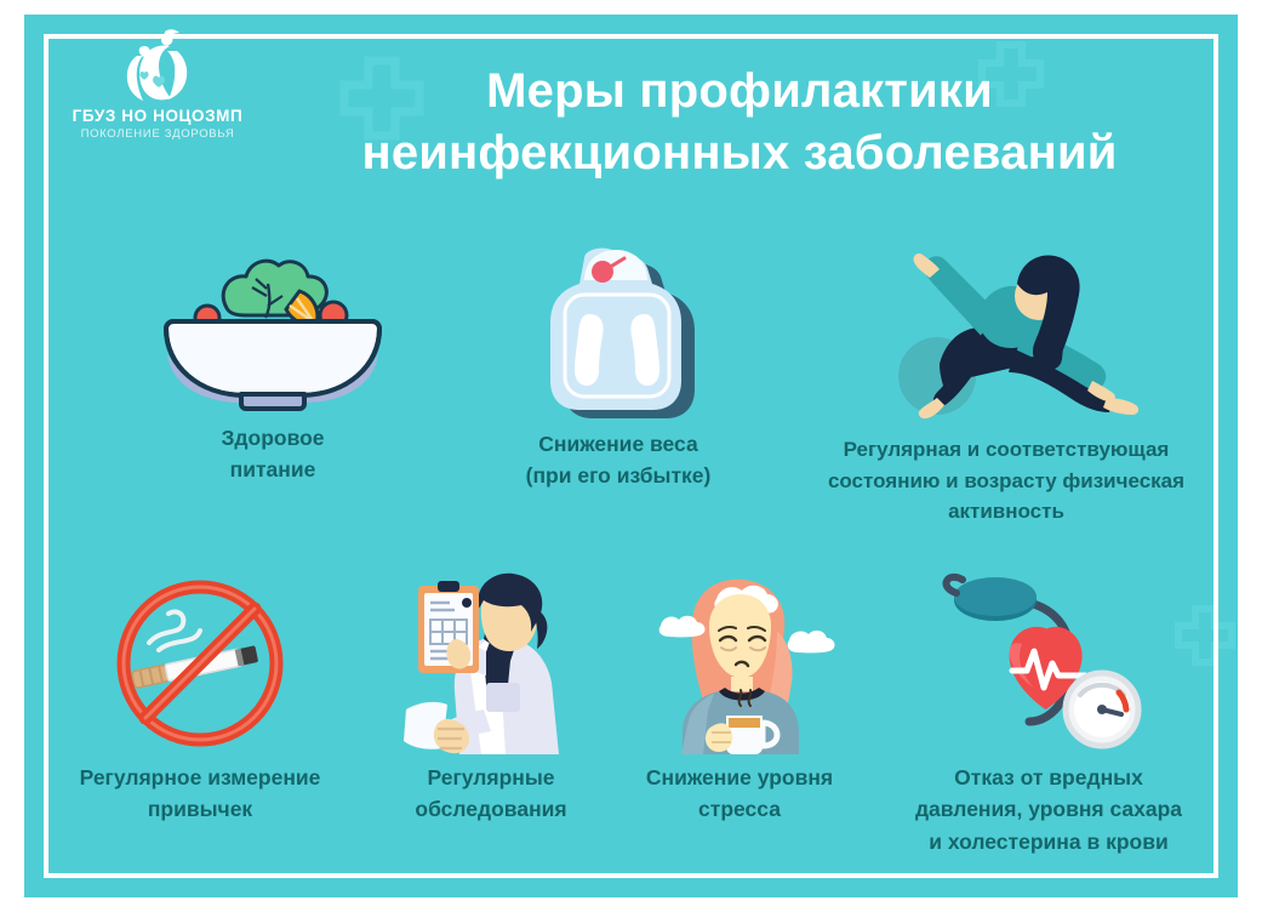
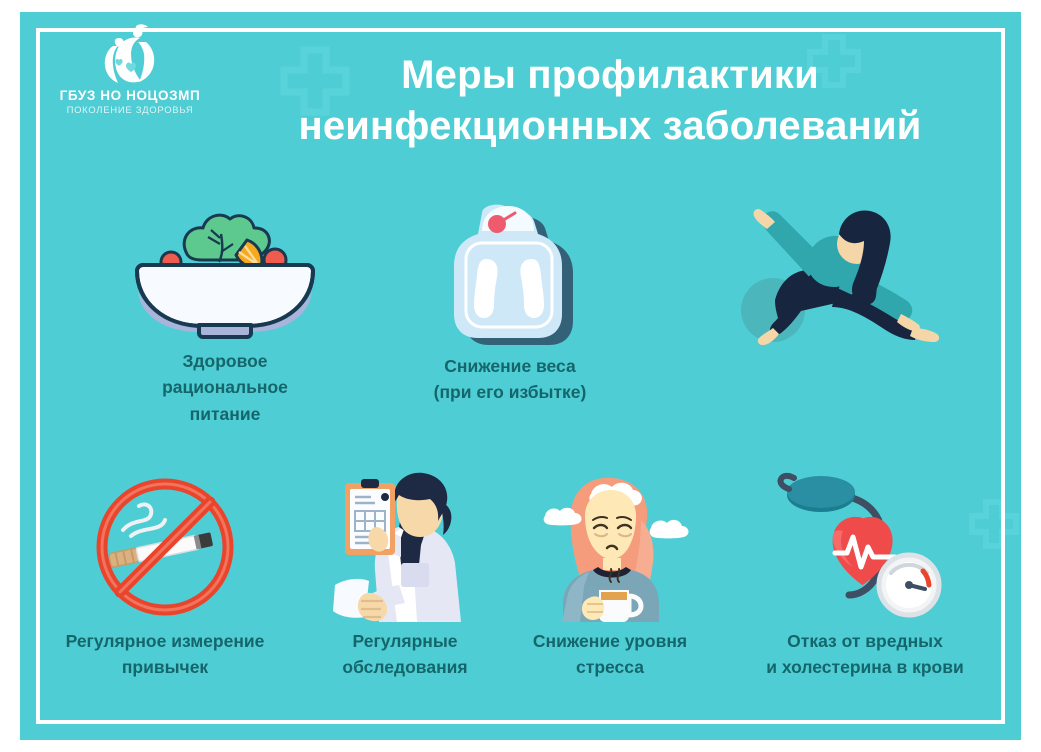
  ГБУЗ НО НОЦОЗМП
  ПОКОЛЕНИЕ ЗДОРОВЬЯ
  Меры профилактики
  неинфекционных заболеваний
  Здоровое
+ рациональное
  питание
  Снижение веса
  (при его избытке)
- Регулярная и соответствующая
- состоянию и возрасту физическая
- активность
  Регулярное измерение
  привычек
  Регулярные
  обследования
  Снижение уровня
  стресса
  Отказ от вредных
- давления, уровня сахара
  и холестерина в крови
